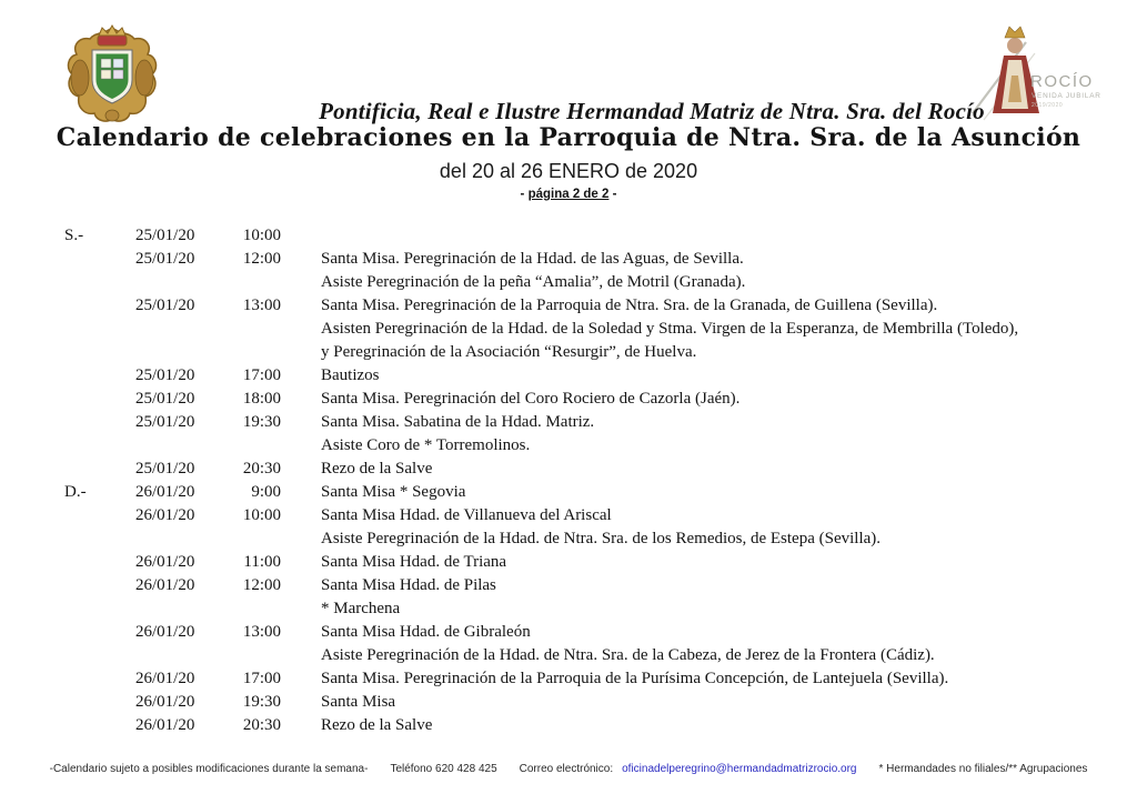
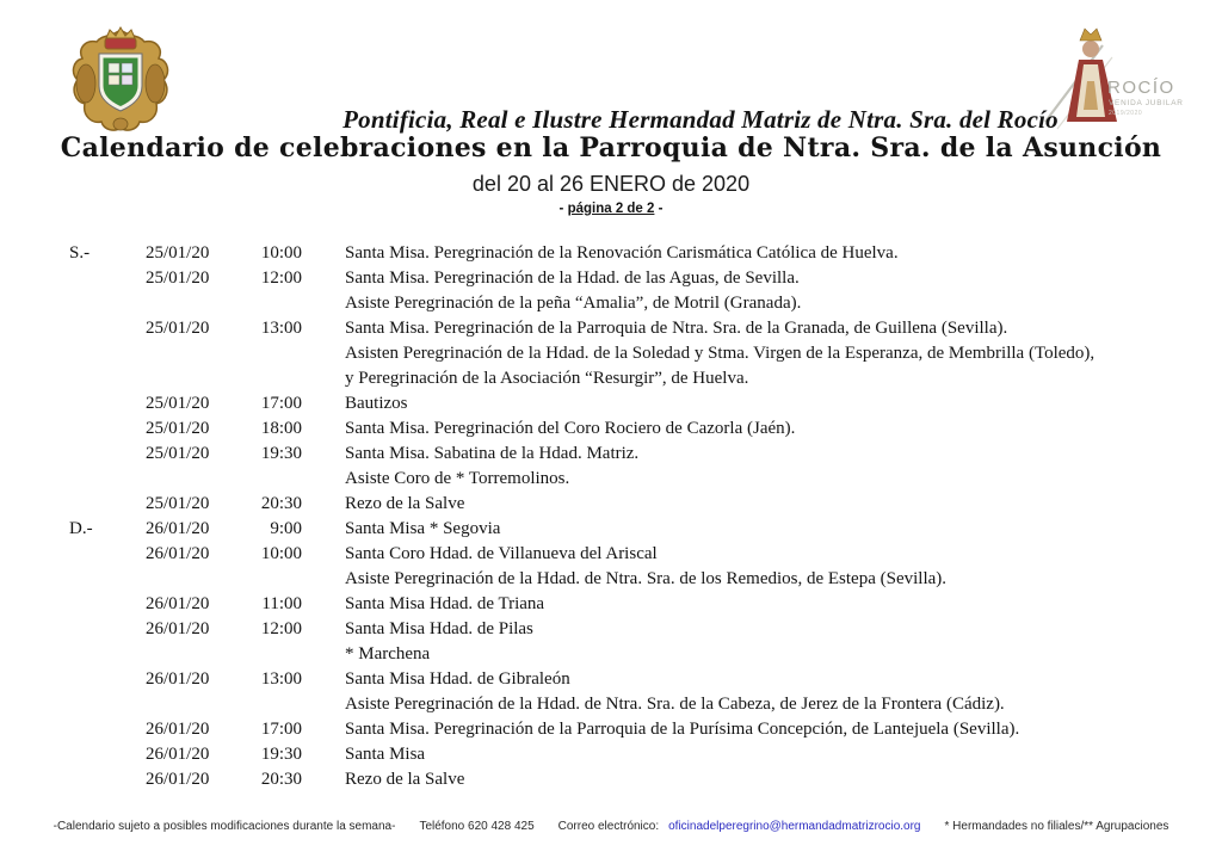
  ROCÍO
  Pontificia, Real e Ilustre Hermandad Matriz de Ntra. Sra. del Rocío
  Calendario de celebraciones en la Parroquia de Ntra. Sra. de la Asunción
  del 20 al 26 ENERO de 2020
  - página 2 de 2 -
  S.-
  25/01/20
  10:00
+ Santa Misa. Peregrinación de la Renovación Carismática Católica de Huelva.
  25/01/20
  12:00
  Santa Misa. Peregrinación de la Hdad. de las Aguas, de Sevilla.
  Asiste Peregrinación de la peña “Amalia”, de Motril (Granada).
  25/01/20
  13:00
  Santa Misa. Peregrinación de la Parroquia de Ntra. Sra. de la Granada, de Guillena (Sevilla).
  Asisten Peregrinación de la Hdad. de la Soledad y Stma. Virgen de la Esperanza, de Membrilla (Toledo),
  y Peregrinación de la Asociación “Resurgir”, de Huelva.
  25/01/20
  17:00
  Bautizos
  25/01/20
  18:00
  Santa Misa. Peregrinación del Coro Rociero de Cazorla (Jaén).
  25/01/20
  19:30
  Santa Misa. Sabatina de la Hdad. Matriz.
  Asiste Coro de * Torremolinos.
  25/01/20
  20:30
  Rezo de la Salve
  D.-
  26/01/20
  9:00
  Santa Misa * Segovia
  26/01/20
  10:00
- Santa Misa Hdad. de Villanueva del Ariscal
+ Santa Coro Hdad. de Villanueva del Ariscal
  Asiste Peregrinación de la Hdad. de Ntra. Sra. de los Remedios, de Estepa (Sevilla).
  26/01/20
  11:00
  Santa Misa Hdad. de Triana
  26/01/20
  12:00
  Santa Misa Hdad. de Pilas
  * Marchena
  26/01/20
  13:00
  Santa Misa Hdad. de Gibraleón
  Asiste Peregrinación de la Hdad. de Ntra. Sra. de la Cabeza, de Jerez de la Frontera (Cádiz).
  26/01/20
  17:00
  Santa Misa. Peregrinación de la Parroquia de la Purísima Concepción, de Lantejuela (Sevilla).
  26/01/20
  19:30
  Santa Misa
  26/01/20
  20:30
  Rezo de la Salve
  -Calendario sujeto a posibles modificaciones durante la semana-
  Teléfono 620 428 425
  Correo electrónico:
  oficinadelperegrino@hermandadmatrizrocio.org
  * Hermandades no filiales/** Agrupaciones
